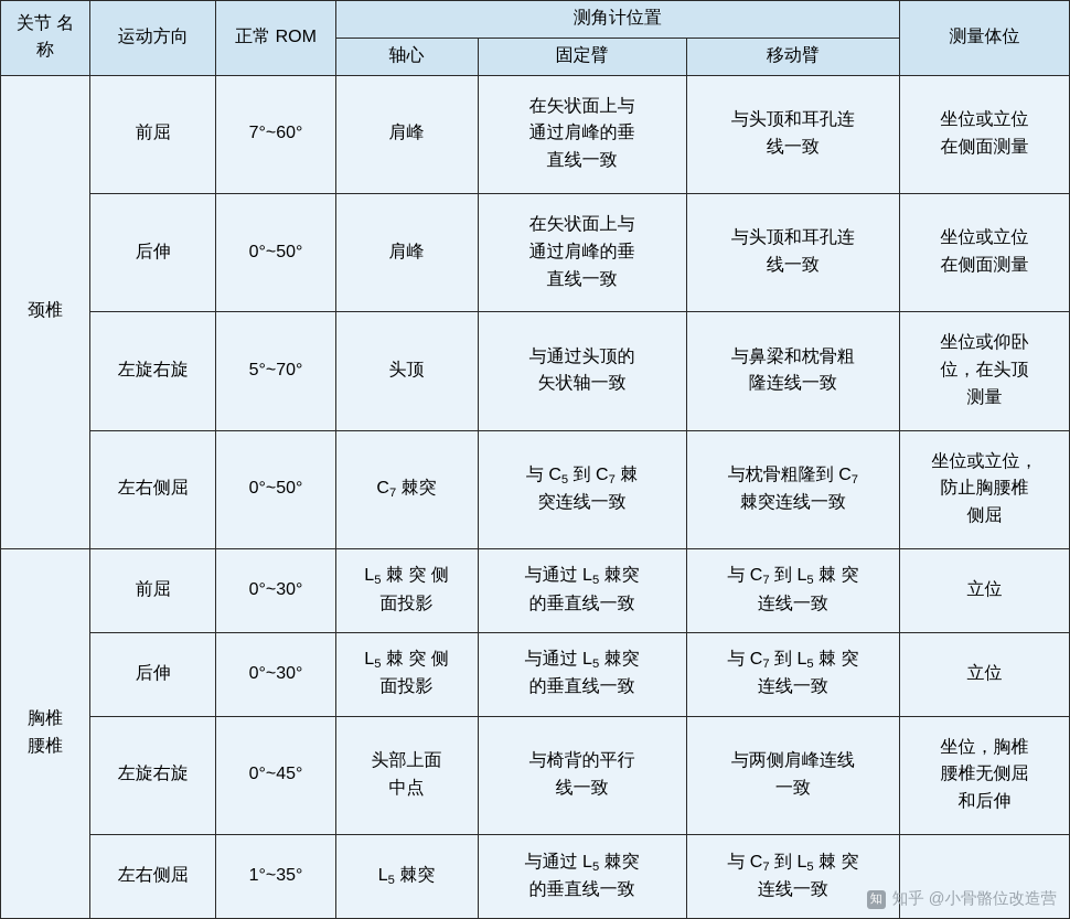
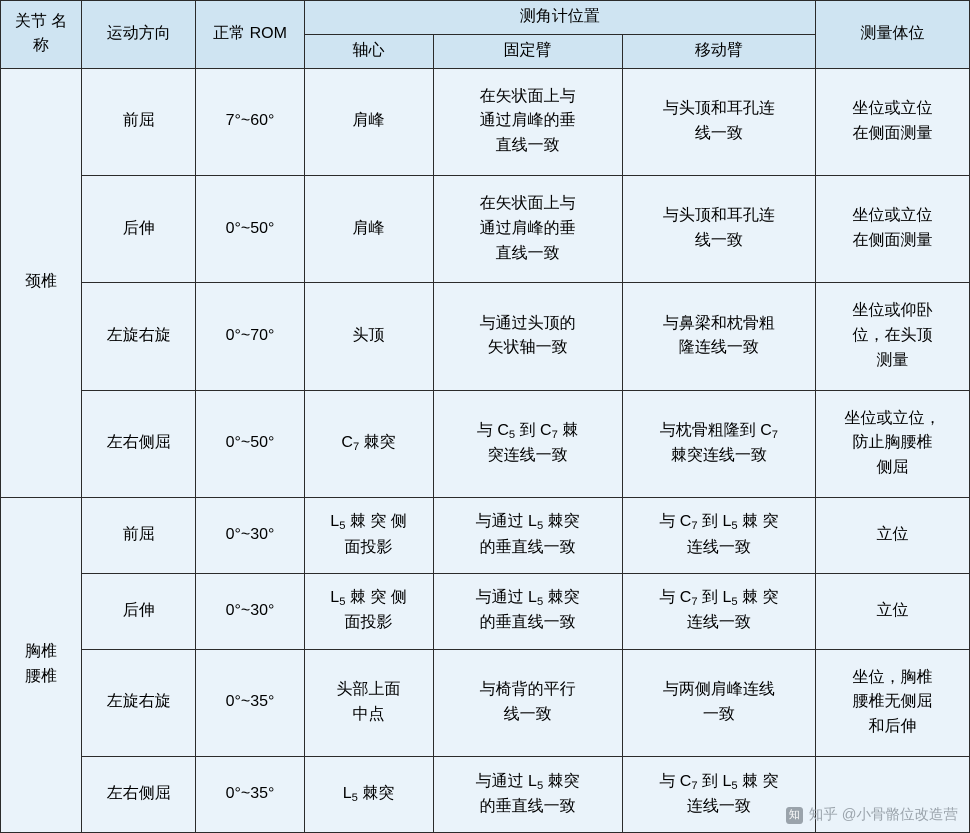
  关节 名称	运动方向	正常 ROM	测角计位置	测量体位
  轴心	固定臂	移动臂
  颈椎	前屈	7°~60°	肩峰	在矢状面上与 通过肩峰的垂 直线一致	与头顶和耳孔连 线一致	坐位或立位 在侧面测量
  后伸	0°~50°	肩峰	在矢状面上与 通过肩峰的垂 直线一致	与头顶和耳孔连 线一致	坐位或立位 在侧面测量
- 左旋右旋	5°~70°	头顶	与通过头顶的 矢状轴一致	与鼻梁和枕骨粗 隆连线一致	坐位或仰卧 位，在头顶 测量
+ 左旋右旋	0°~70°	头顶	与通过头顶的 矢状轴一致	与鼻梁和枕骨粗 隆连线一致	坐位或仰卧 位，在头顶 测量
  左右侧屈	0°~50°	C7 棘突	与 C5 到 C7 棘突连线一致	与枕骨粗隆到 C7棘突连线一致	坐位或立位， 防止胸腰椎 侧屈
  胸椎 腰椎	前屈	0°~30°	L5 棘 突 侧面投影	与通过 L5 棘突的垂直线一致	与 C7 到 L5 棘 突连线一致	立位
  后伸	0°~30°	L5 棘 突 侧面投影	与通过 L5 棘突的垂直线一致	与 C7 到 L5 棘 突连线一致	立位
- 左旋右旋	0°~45°	头部上面 中点	与椅背的平行 线一致	与两侧肩峰连线 一致	坐位，胸椎 腰椎无侧屈 和后伸
+ 左旋右旋	0°~35°	头部上面 中点	与椅背的平行 线一致	与两侧肩峰连线 一致	坐位，胸椎 腰椎无侧屈 和后伸
- 左右侧屈	1°~35°	L5 棘突	与通过 L5 棘突的垂直线一致	与 C7 到 L5 棘 突连线一致
+ 左右侧屈	0°~35°	L5 棘突	与通过 L5 棘突的垂直线一致	与 C7 到 L5 棘 突连线一致
  知
  知乎 @小骨骼位改造营
